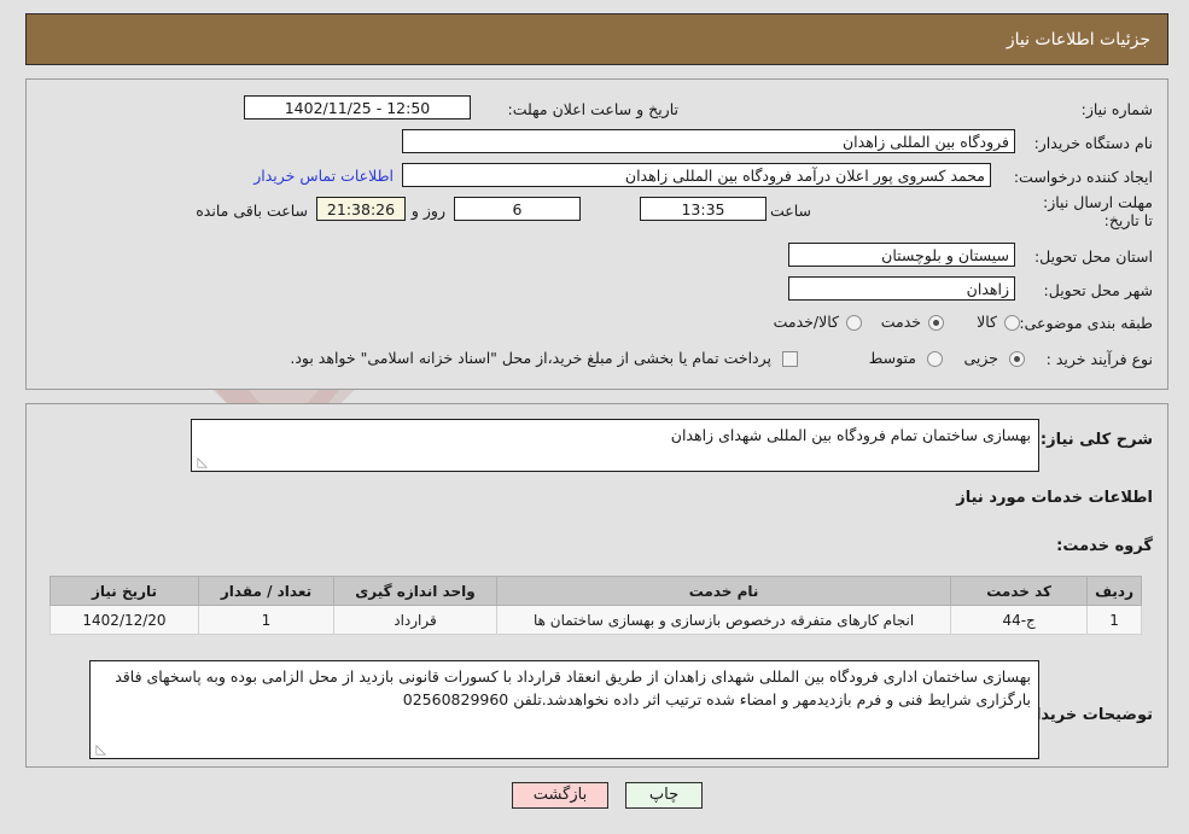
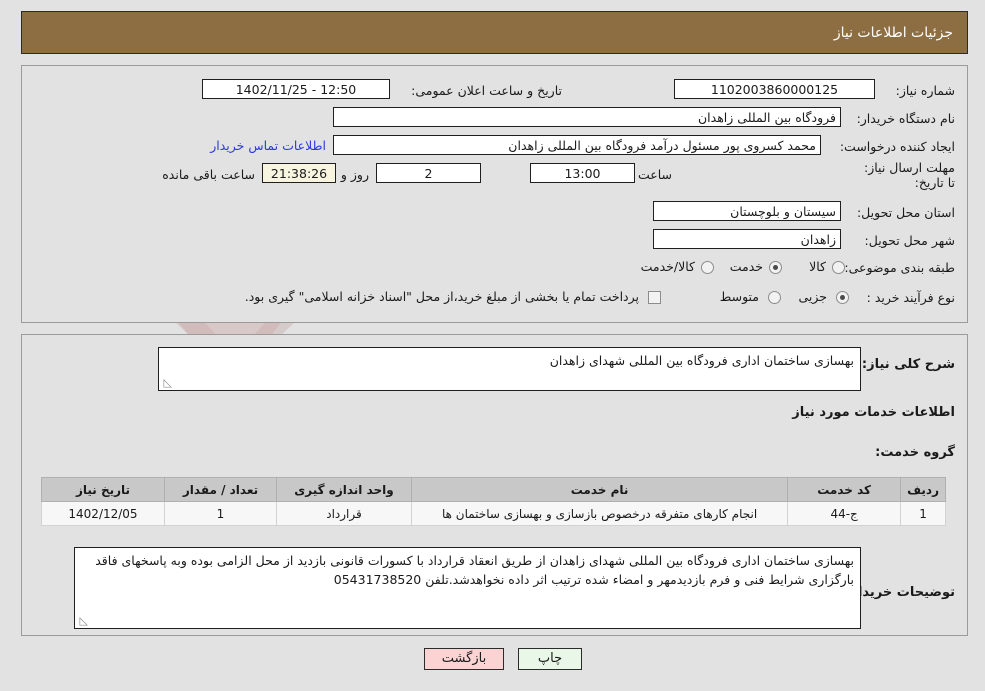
  جزئیات اطلاعات نیاز
  شماره نیاز:
+ 1102003860000125
- تاریخ و ساعت اعلان مهلت:
+ تاریخ و ساعت اعلان عمومی:
  12:50 - 1402/11/25
  نام دستگاه خریدار:
  فرودگاه بین المللی زاهدان
  ایجاد کننده درخواست:
- محمد کسروی پور اعلان درآمد فرودگاه بین المللی زاهدان
+ محمد کسروی پور مسئول درآمد فرودگاه بین المللی زاهدان
  اطلاعات تماس خریدار
  مهلت ارسال نیاز: تا تاریخ:
  ساعت
- 13:35
+ 13:00
- 6
+ 2
  روز و
  21:38:26
  ساعت باقی مانده
  استان محل تحویل:
  سیستان و بلوچستان
  شهر محل تحویل:
  زاهدان
  طبقه بندی موضوعی:
  کالا
  خدمت
  کالا/خدمت
  نوع فرآیند خرید :
  جزیی
  متوسط
- پرداخت تمام یا بخشی از مبلغ خرید،از محل "اسناد خزانه اسلامی" خواهد بود.
+ پرداخت تمام یا بخشی از مبلغ خرید،از محل "اسناد خزانه اسلامی" گیری بود.
  شرح کلی نیاز:
- بهسازی ساختمان تمام فرودگاه بین المللی شهدای زاهدان
+ بهسازی ساختمان اداری فرودگاه بین المللی شهدای زاهدان
  ◺
  اطلاعات خدمات مورد نیاز
  گروه خدمت:
  ردیف	کد خدمت	نام خدمت	واحد اندازه گیری	تعداد / مقدار	تاریخ نیاز
- 1	ج-44	انجام کارهای متفرقه درخصوص بازسازی و بهسازی ساختمان ها	قرارداد	1	1402/12/20
+ 1	ج-44	انجام کارهای متفرقه درخصوص بازسازی و بهسازی ساختمان ها	قرارداد	1	1402/12/05
  توضیحات خرید
- بهسازی ساختمان اداری فرودگاه بین المللی شهدای زاهدان از طریق انعقاد قرارداد با کسورات قانونی بازدید از محل الزامی بوده وبه پاسخهای فاقد بارگزاری شرایط فنی و فرم بازدیدمهر و امضاء شده ترتیب اثر داده نخواهدشد.تلفن 02560829960
+ بهسازی ساختمان اداری فرودگاه بین المللی شهدای زاهدان از طریق انعقاد قرارداد با کسورات قانونی بازدید از محل الزامی بوده وبه پاسخهای فاقد بارگزاری شرایط فنی و فرم بازدیدمهر و امضاء شده ترتیب اثر داده نخواهدشد.تلفن 05431738520
  ◺
  چاپ
  بازگشت
